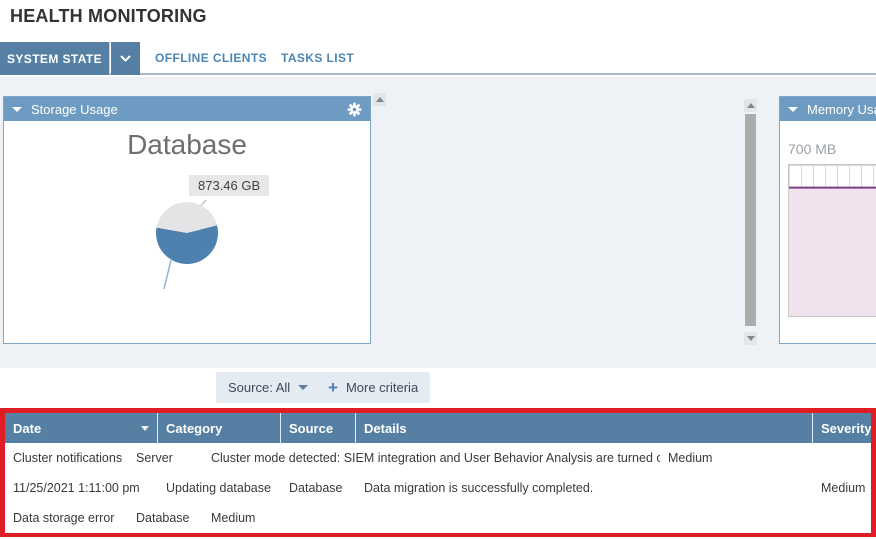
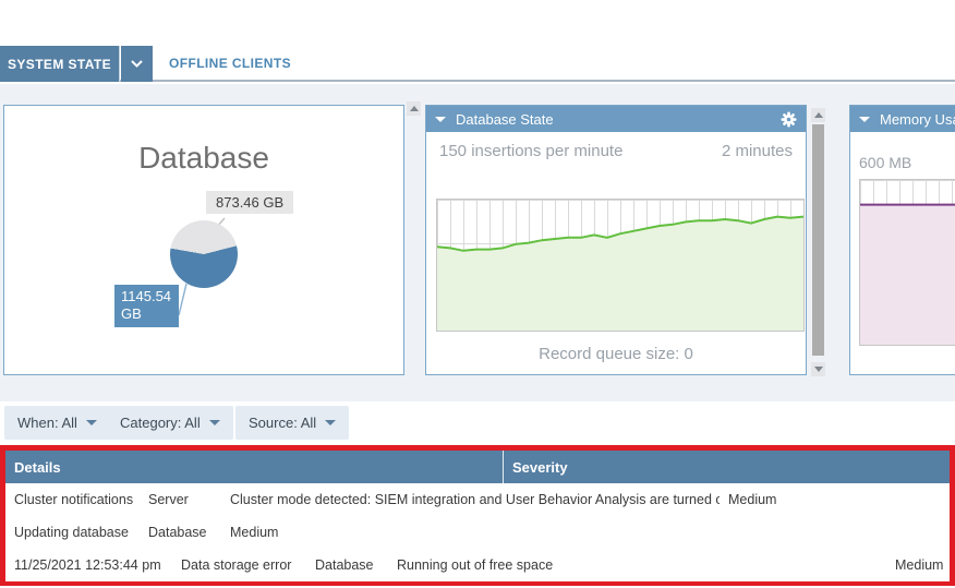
- HEALTH MONITORING
  SYSTEM STATE
  OFFLINE CLIENTS
- TASKS LIST
- Storage Usage
  Database
  873.46 GB
+ 1145.54 GB
+ Database State
+ 150 insertions per minute
+ 2 minutes
+ Record queue size: 0
  Memory Us
- 700 MB
+ 600 MB
+ When: All
+ Category: All
  Source: All
- +
- More criteria
- Date
- Category
- Source
  Details
  Severity
  Cluster notifications
  Server
  Cluster mode detected: SIEM integration and User Behavior Analysis are turned o
  Medium
- 11/25/2021 1:11:00 pm
  Updating database
  Database
- Data migration is successfully completed.
  Medium
+ 11/25/2021 12:53:44 pm
  Data storage error
  Database
+ Running out of free space
  Medium
